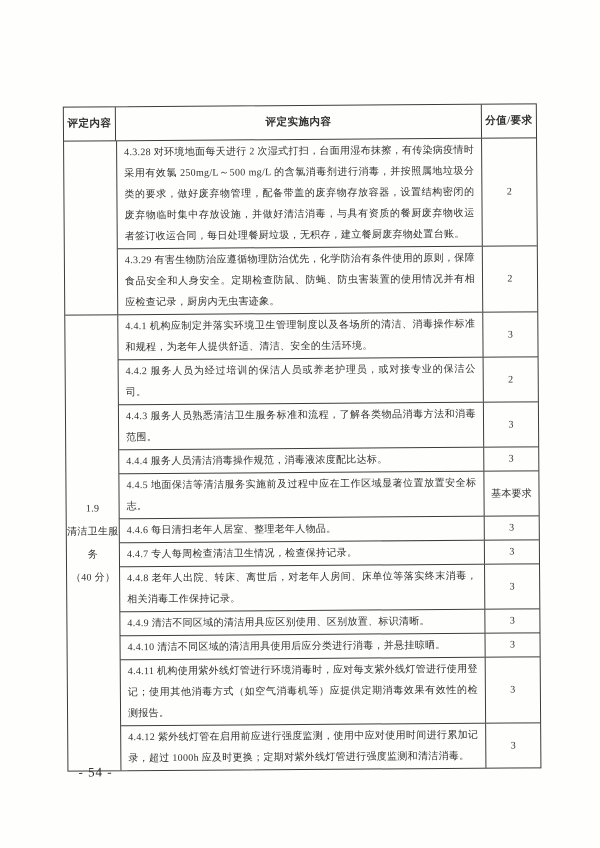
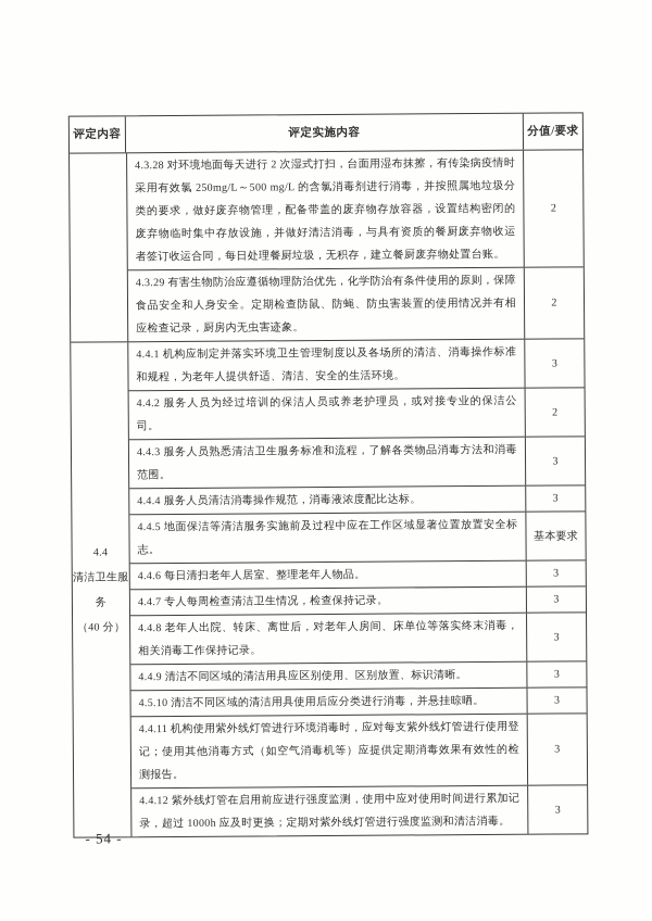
  评定内容
  评定实施内容
  分值/要求
  4.3.28 对环境地面每天进行 2 次湿式打扫，台面用湿布抹擦，有传染病疫情时采用有效氯 250mg/L～500 mg/L 的含氯消毒剂进行消毒，并按照属地垃圾分类的要求，做好废弃物管理，配备带盖的废弃物存放容器，设置结构密闭的废弃物临时集中存放设施，并做好清洁消毒，与具有资质的餐厨废弃物收运者签订收运合同，每日处理餐厨垃圾，无积存，建立餐厨废弃物处置台账。
  2
  4.3.29 有害生物防治应遵循物理防治优先，化学防治有条件使用的原则，保障食品安全和人身安全。定期检查防鼠、防蝇、防虫害装置的使用情况并有相应检查记录，厨房内无虫害迹象。
  2
- 1.9
+ 4.4
  清洁卫生服
  务
  （40 分）
  4.4.1 机构应制定并落实环境卫生管理制度以及各场所的清洁、消毒操作标准和规程，为老年人提供舒适、清洁、安全的生活环境。
  3
  4.4.2 服务人员为经过培训的保洁人员或养老护理员，或对接专业的保洁公司。
  2
  4.4.3 服务人员熟悉清洁卫生服务标准和流程，了解各类物品消毒方法和消毒范围。
  3
  4.4.4 服务人员清洁消毒操作规范，消毒液浓度配比达标。
  3
  4.4.5 地面保洁等清洁服务实施前及过程中应在工作区域显著位置放置安全标志。
  基本要求
  4.4.6 每日清扫老年人居室、整理老年人物品。
  3
  4.4.7 专人每周检查清洁卫生情况，检查保持记录。
  3
  4.4.8 老年人出院、转床、离世后，对老年人房间、床单位等落实终末消毒，相关消毒工作保持记录。
  3
  4.4.9 清洁不同区域的清洁用具应区别使用、区别放置、标识清晰。
  3
- 4.4.10 清洁不同区域的清洁用具使用后应分类进行消毒，并悬挂晾晒。
+ 4.5.10 清洁不同区域的清洁用具使用后应分类进行消毒，并悬挂晾晒。
  3
  4.4.11 机构使用紫外线灯管进行环境消毒时，应对每支紫外线灯管进行使用登记；使用其他消毒方式（如空气消毒机等）应提供定期消毒效果有效性的检测报告。
  3
  4.4.12 紫外线灯管在启用前应进行强度监测，使用中应对使用时间进行累加记录，超过 1000h 应及时更换；定期对紫外线灯管进行强度监测和清洁消毒。
  3
  - 54 -
